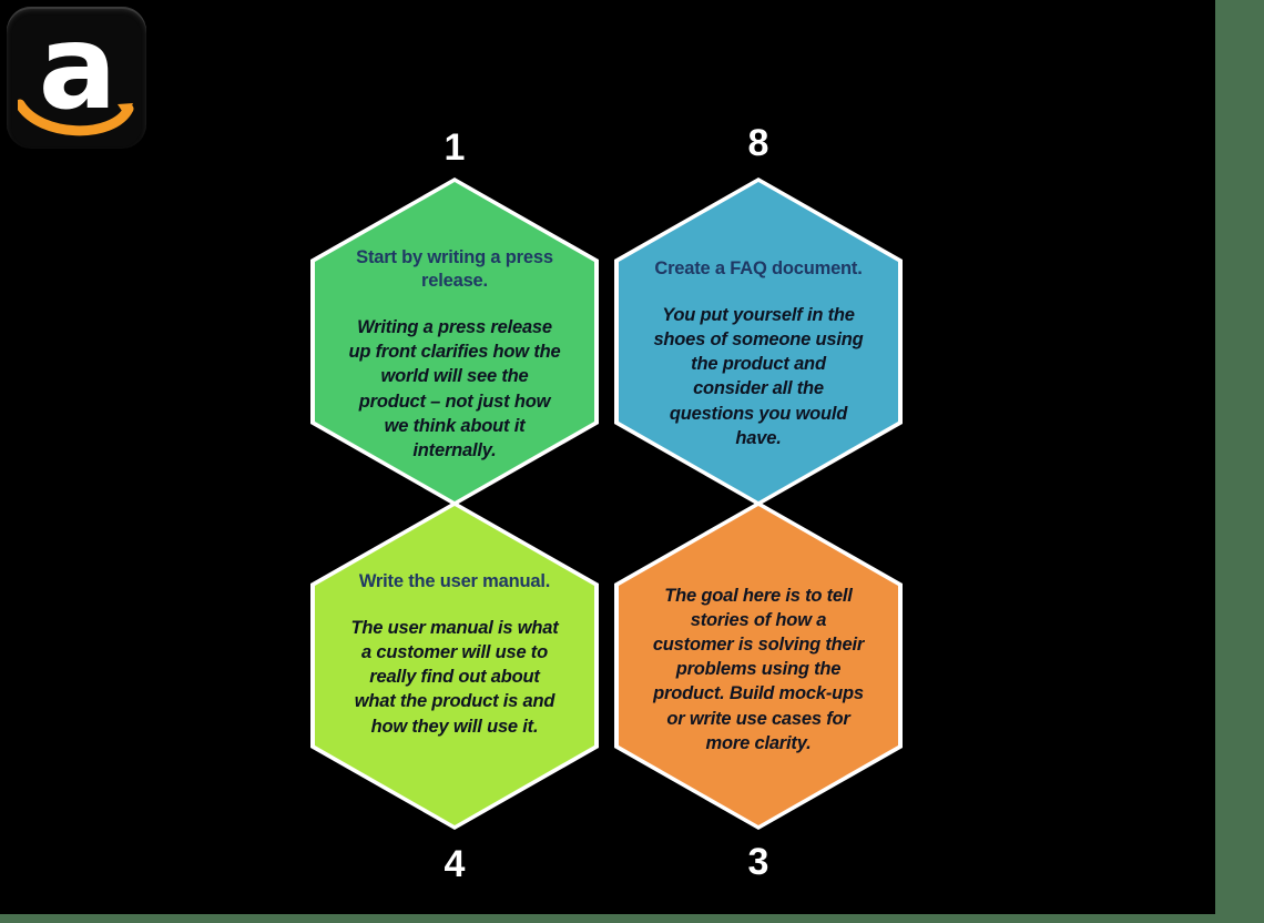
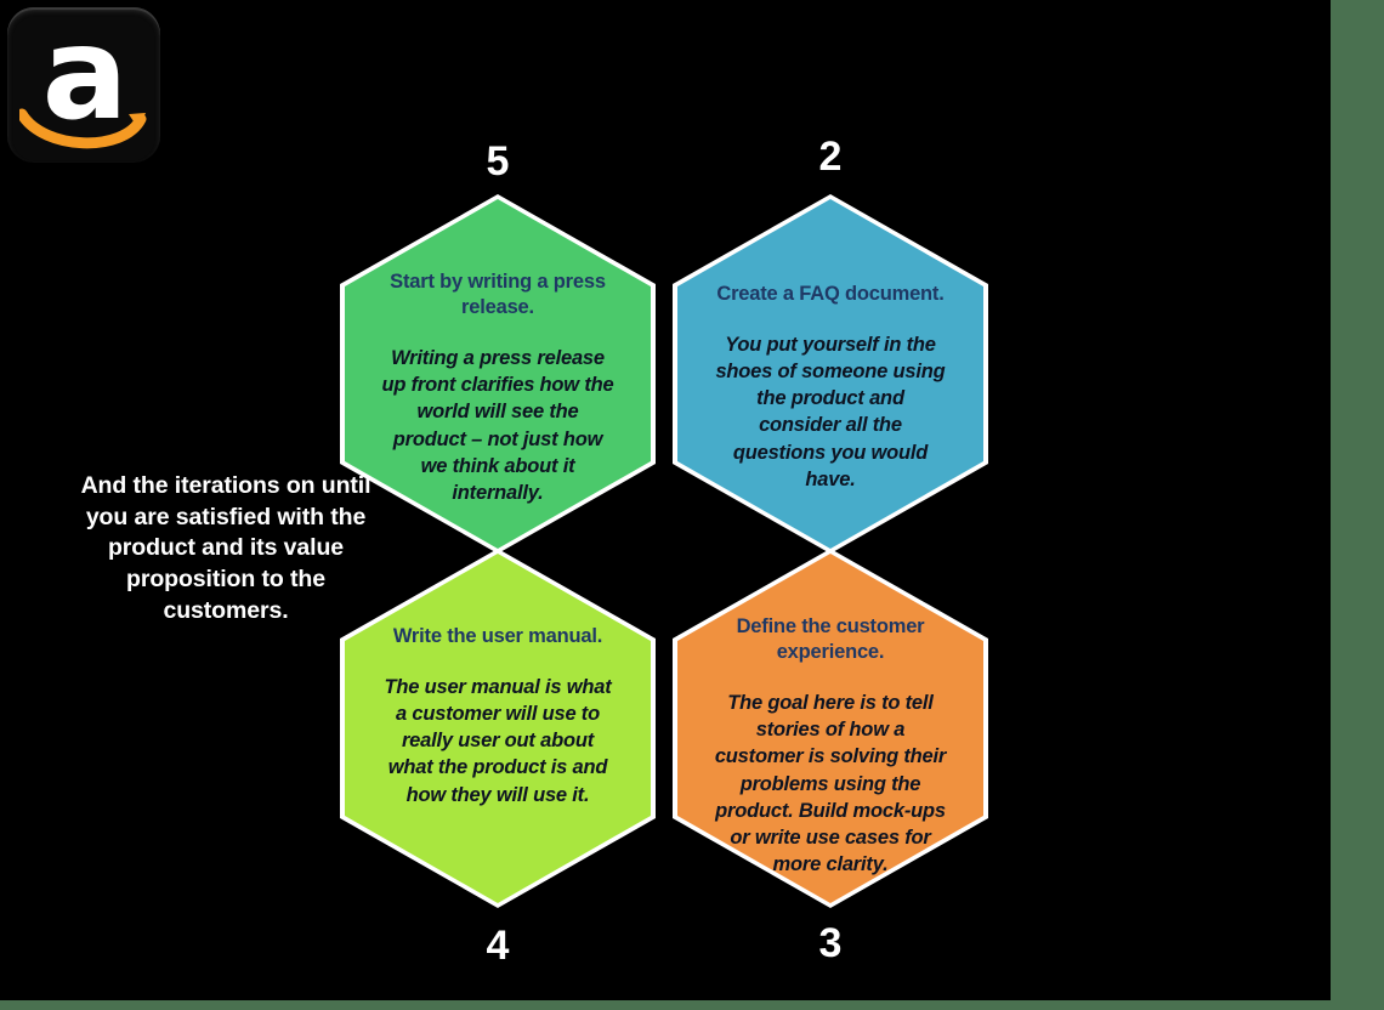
  a
+ And the iterations on until you are satisfied with the product and its value proposition to the customers.
- 1
+ 5
- 8
+ 2
  3
  4
  Start by writing a press release.
  Writing a press release up front clarifies how the world will see the product – not just how we think about it internally.
  Create a FAQ document.
  You put yourself in the shoes of someone using the product and consider all the questions you would have.
  Write the user manual.
- The user manual is what a customer will use to really find out about what the product is and how they will use it.
+ The user manual is what a customer will use to really user out about what the product is and how they will use it.
+ Define the customer experience.
  The goal here is to tell stories of how a customer is solving their problems using the product. Build mock-ups or write use cases for more clarity.
